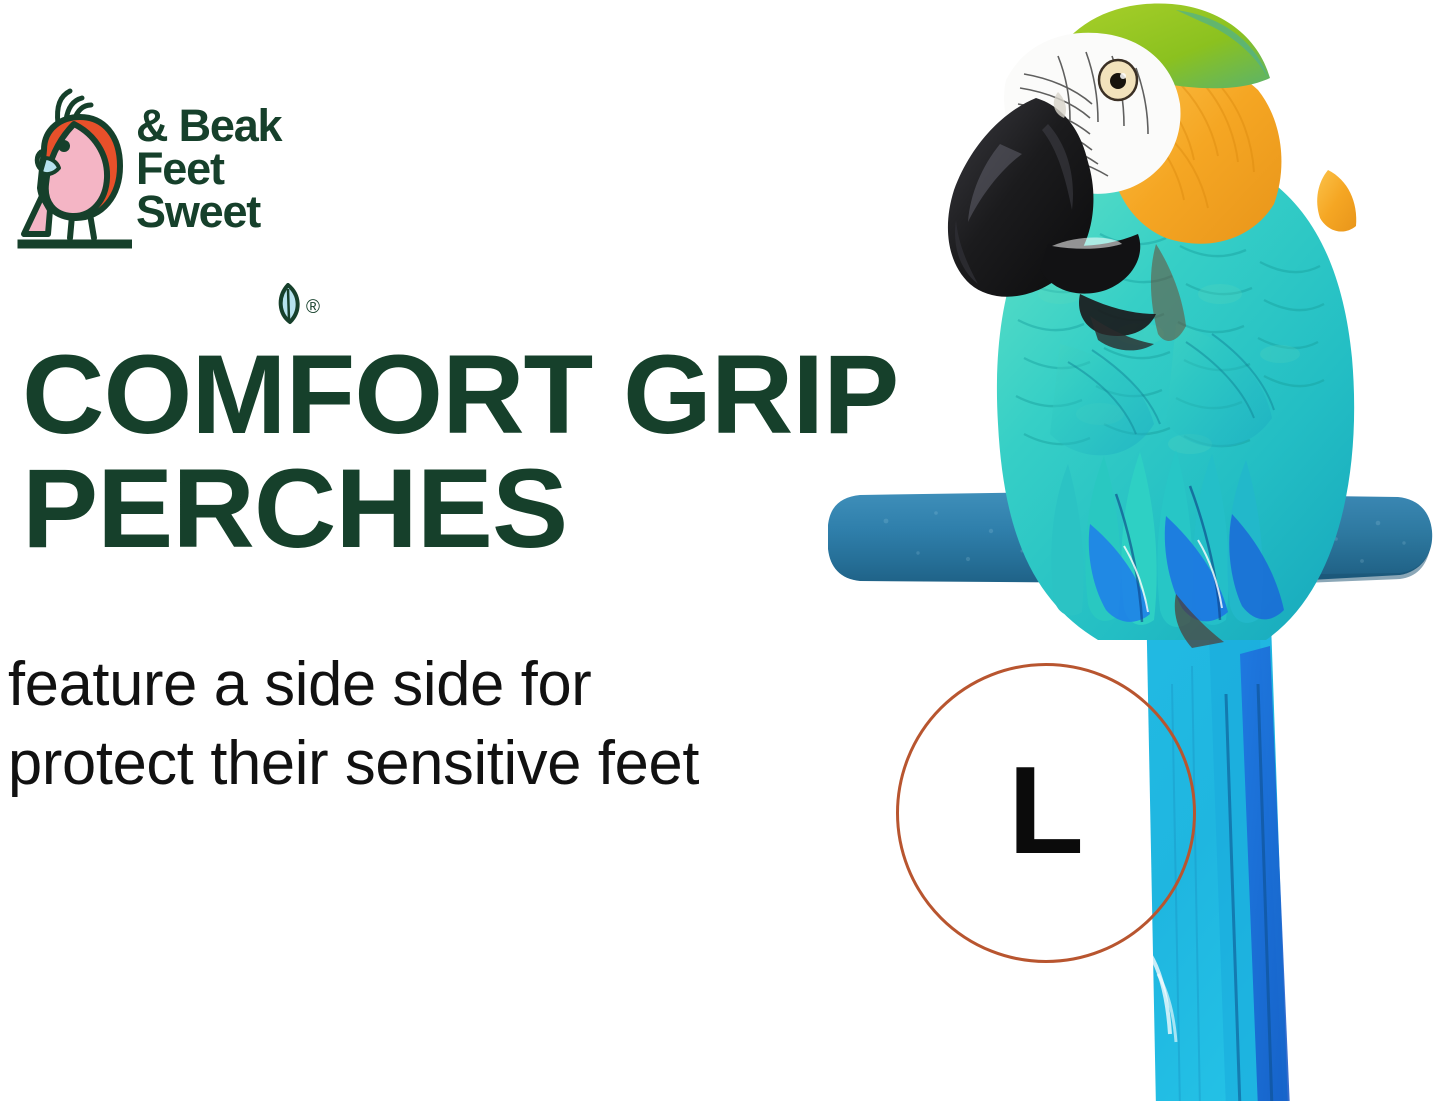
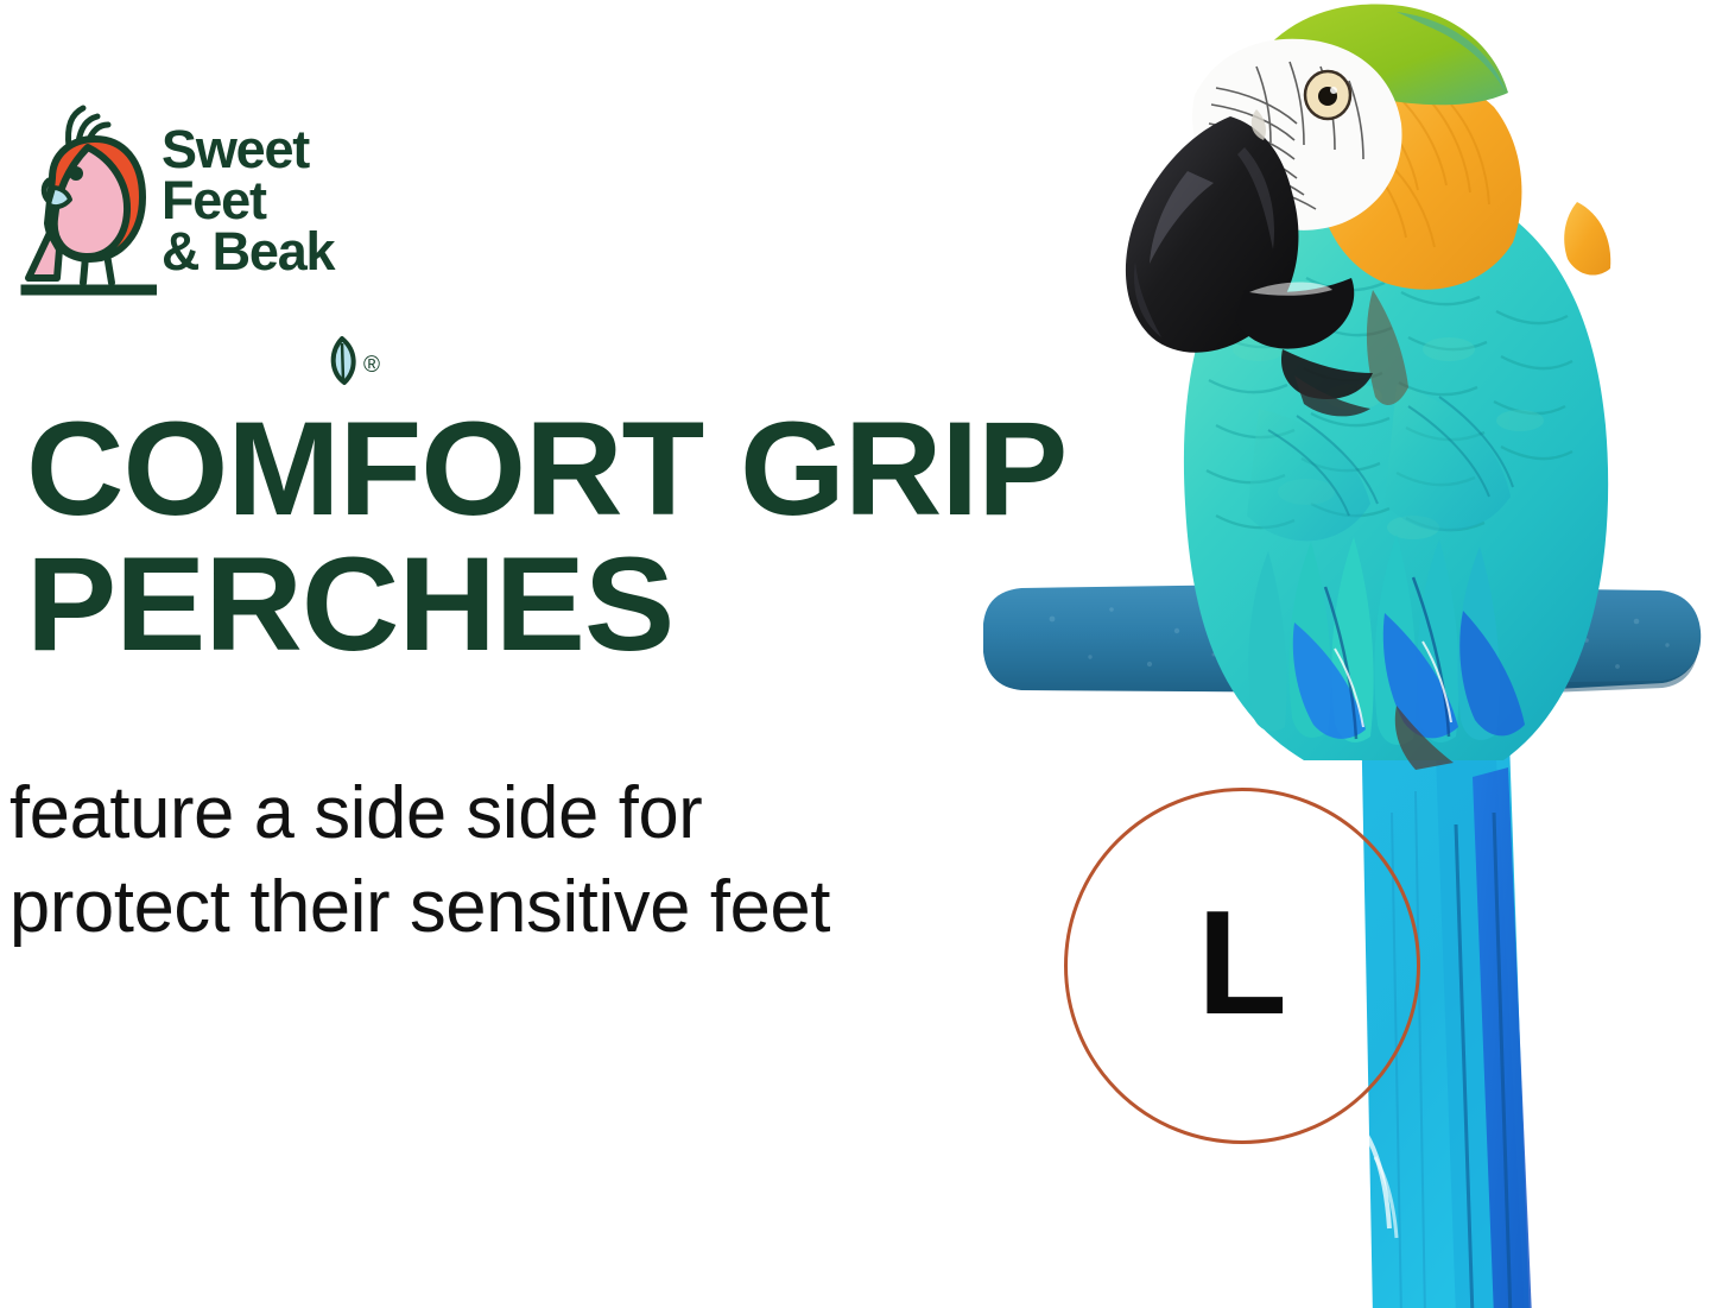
- & Beak
+ Sweet
  Feet
- Sweet
+ & Beak
  ®
  COMFORT GRIP
  PERCHES
  feature a side side for
  protect their sensitive feet
  L
